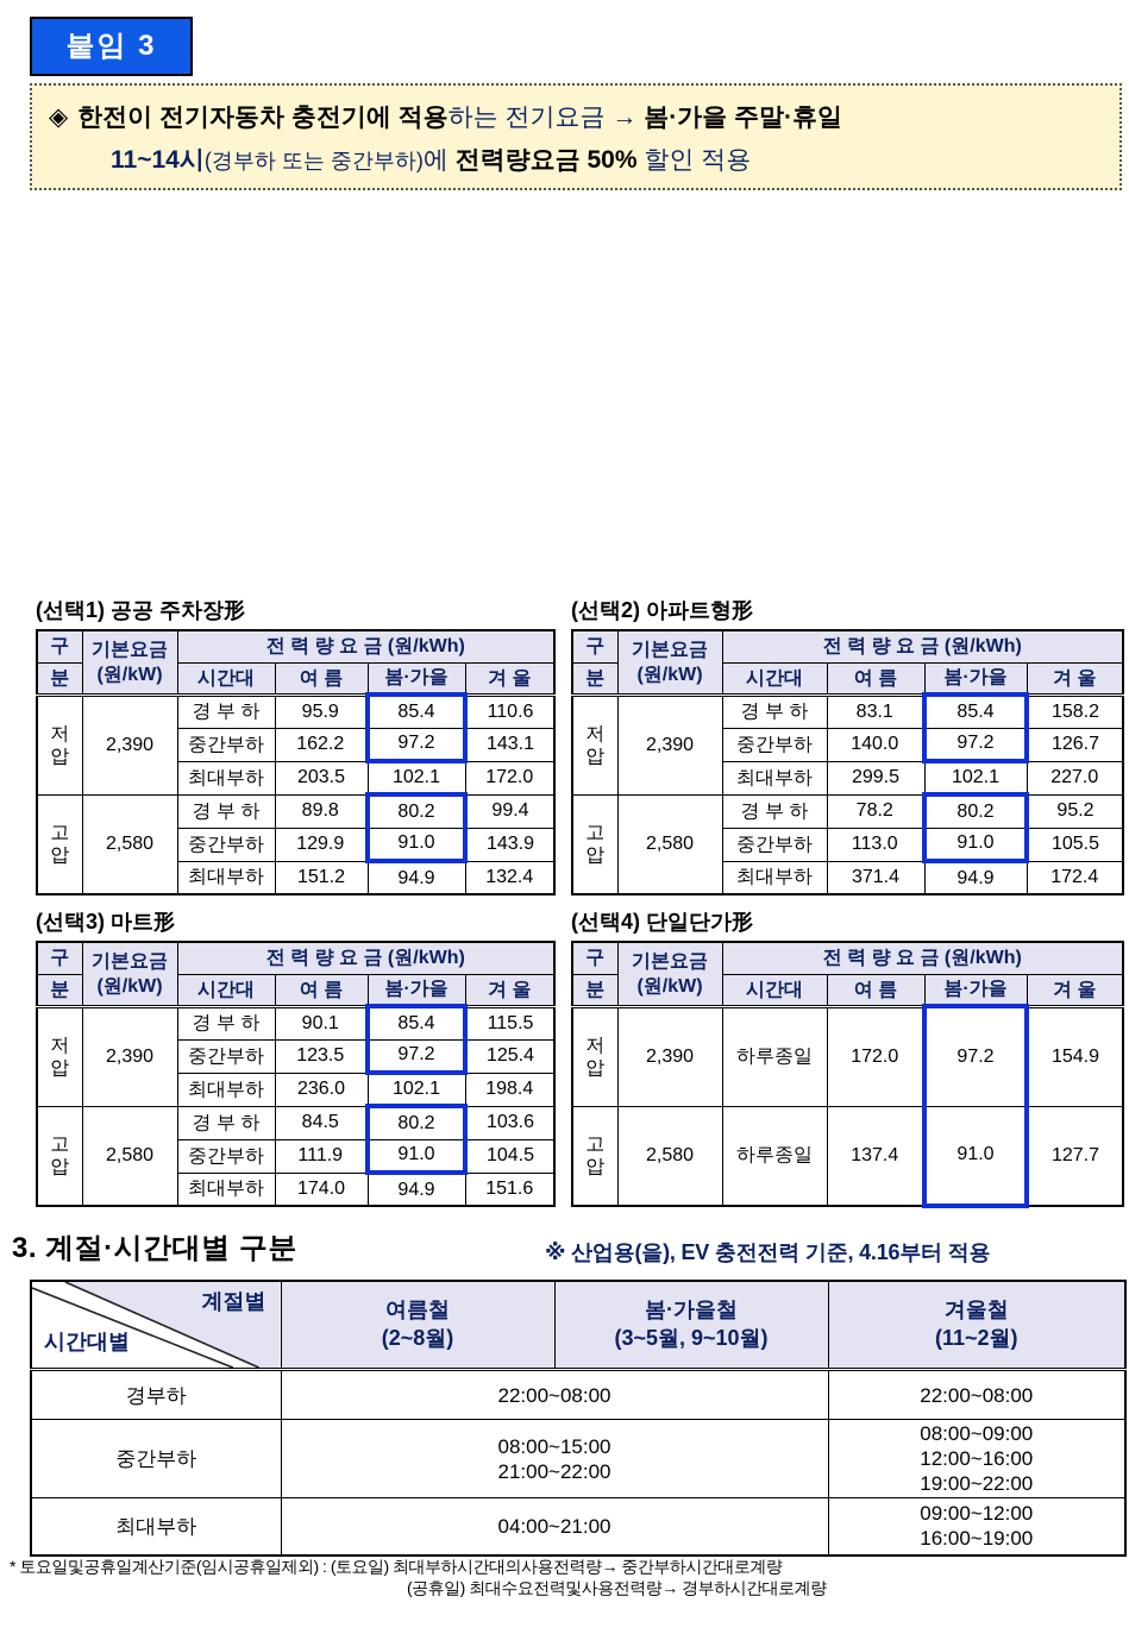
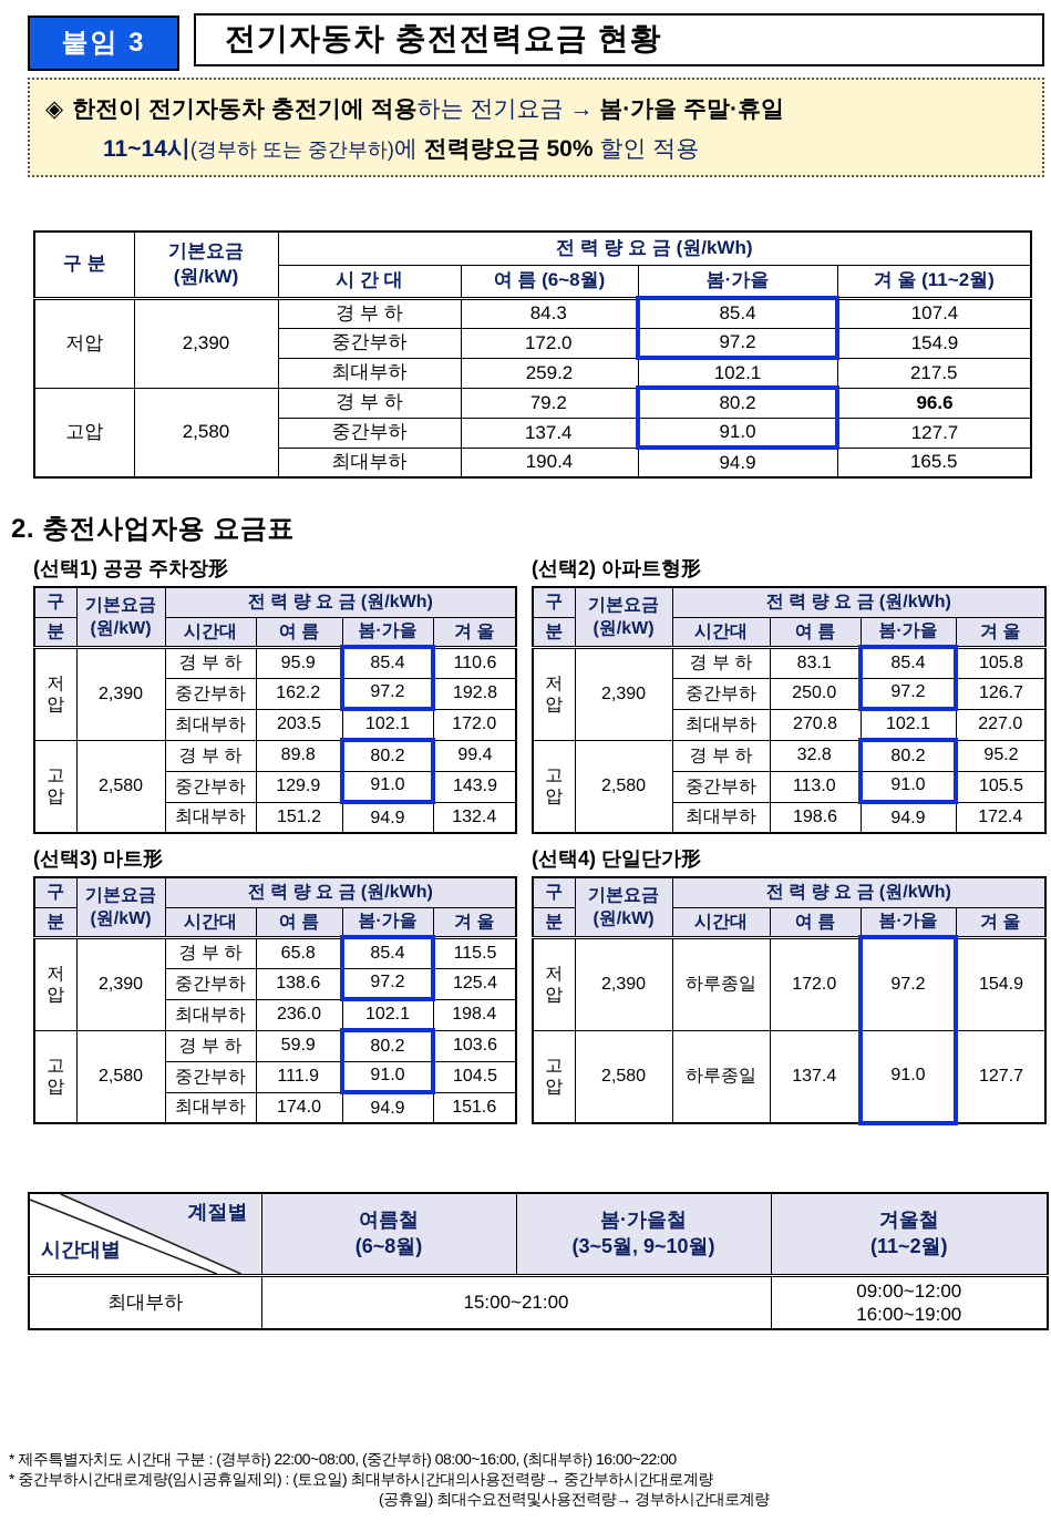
  붙임 3
+ 전기자동차 충전전력요금 현황
  ◈ 한전이 전기자동차 충전기에 적용하는 전기요금 → 봄·가을 주말·휴일
  11~14시(경부하 또는 중간부하)에 전력량요금 50% 할인 적용
+ 구 분	기본요금 (원/kW)	전 력 량 요 금 (원/kWh)
+ 시 간 대	여 름 (6~8월)	봄·가을	겨 울 (11~2월)
+ 저압	2,390	경 부 하	84.3	85.4	107.4
+ 중간부하	172.0	97.2	154.9
+ 최대부하	259.2	102.1	217.5
+ 고압	2,580	경 부 하	79.2	80.2	96.6
+ 중간부하	137.4	91.0	127.7
+ 최대부하	190.4	94.9	165.5
+ 2. 충전사업자용 요금표
  (선택1) 공공 주차장形
  (선택2) 아파트형形
  (선택3) 마트形
  (선택4) 단일단가形
  구	기본요금(원/kW)	전 력 량 요 금 (원/kWh)
  분	시간대	여 름	봄·가을	겨 울
  저압	2,390	경 부 하	95.9	85.4	110.6
- 중간부하	162.2	97.2	143.1
+ 중간부하	162.2	97.2	192.8
  최대부하	203.5	102.1	172.0
  고압	2,580	경 부 하	89.8	80.2	99.4
  중간부하	129.9	91.0	143.9
  최대부하	151.2	94.9	132.4
  구	기본요금(원/kW)	전 력 량 요 금 (원/kWh)
  분	시간대	여 름	봄·가을	겨 울
- 저압	2,390	경 부 하	83.1	85.4	158.2
+ 저압	2,390	경 부 하	83.1	85.4	105.8
- 중간부하	140.0	97.2	126.7
+ 중간부하	250.0	97.2	126.7
- 최대부하	299.5	102.1	227.0
+ 최대부하	270.8	102.1	227.0
- 고압	2,580	경 부 하	78.2	80.2	95.2
+ 고압	2,580	경 부 하	32.8	80.2	95.2
  중간부하	113.0	91.0	105.5
- 최대부하	371.4	94.9	172.4
+ 최대부하	198.6	94.9	172.4
  구	기본요금(원/kW)	전 력 량 요 금 (원/kWh)
  분	시간대	여 름	봄·가을	겨 울
- 저압	2,390	경 부 하	90.1	85.4	115.5
+ 저압	2,390	경 부 하	65.8	85.4	115.5
- 중간부하	123.5	97.2	125.4
+ 중간부하	138.6	97.2	125.4
  최대부하	236.0	102.1	198.4
- 고압	2,580	경 부 하	84.5	80.2	103.6
+ 고압	2,580	경 부 하	59.9	80.2	103.6
  중간부하	111.9	91.0	104.5
  최대부하	174.0	94.9	151.6
  구	기본요금(원/kW)	전 력 량 요 금 (원/kWh)
  분	시간대	여 름	봄·가을	겨 울
  저압	2,390	하루종일	172.0	97.2	154.9
  고압	2,580	하루종일	137.4	91.0	127.7
- 3. 계절·시간대별 구분
- ※ 산업용(을), EV 충전전력 기준, 4.16부터 적용
- 계절별 시간대별	여름철 (2~8월)	봄·가을철 (3~5월, 9~10월)	겨울철 (11~2월)
+ 계절별 시간대별	여름철 (6~8월)	봄·가을철 (3~5월, 9~10월)	겨울철 (11~2월)
- 경부하	22:00~08:00	22:00~08:00
- 중간부하	08:00~15:00 21:00~22:00	08:00~09:00 12:00~16:00 19:00~22:00
- 최대부하	04:00~21:00	09:00~12:00 16:00~19:00
+ 최대부하	15:00~21:00	09:00~12:00 16:00~19:00
+ * 제주특별자치도 시간대 구분 : (경부하) 22:00~08:00, (중간부하) 08:00~16:00, (최대부하) 16:00~22:00
- * 토요일및공휴일계산기준(임시공휴일제외) : (토요일) 최대부하시간대의사용전력량→ 중간부하시간대로계량
+ * 중간부하시간대로계량(임시공휴일제외) : (토요일) 최대부하시간대의사용전력량→ 중간부하시간대로계량
  (공휴일) 최대수요전력및사용전력량→ 경부하시간대로계량
